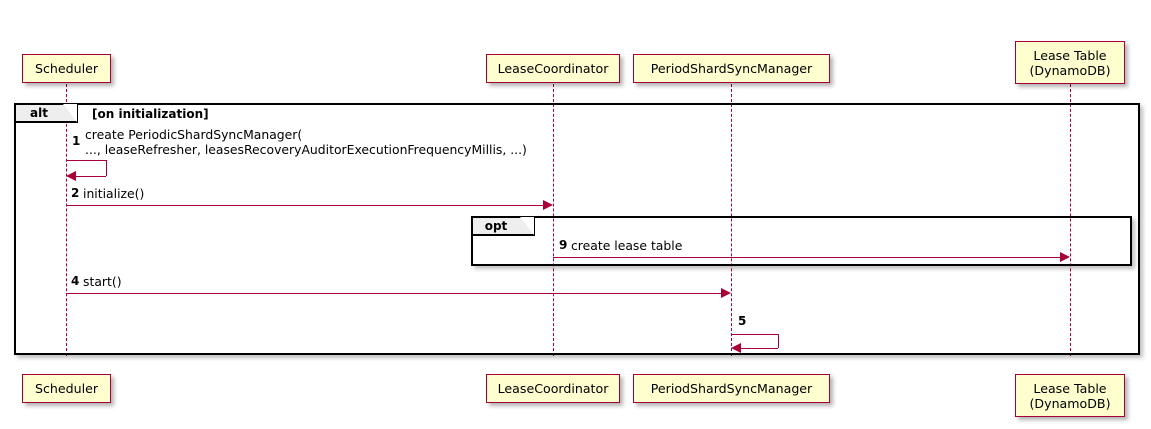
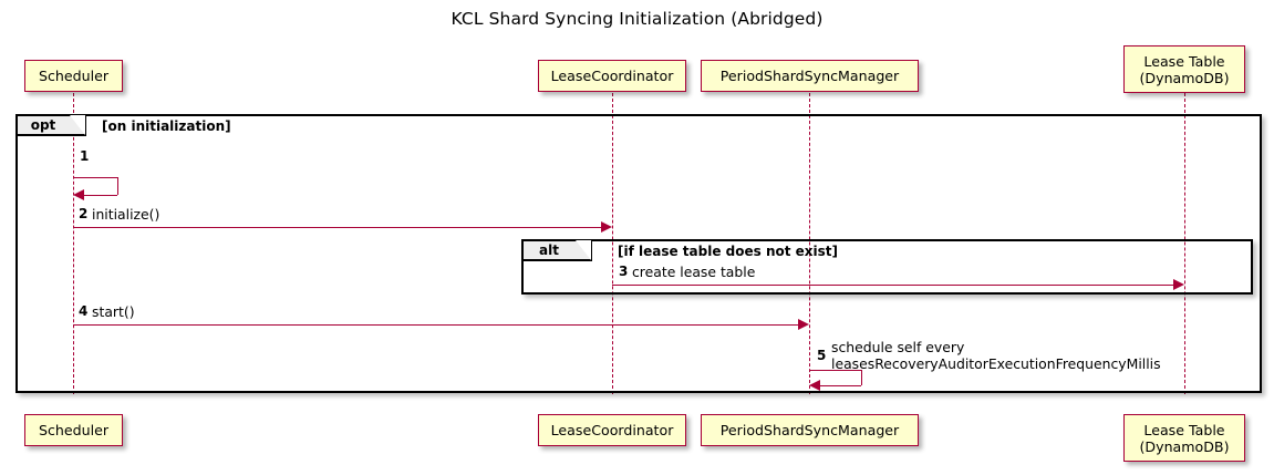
+ KCL Shard Syncing Initialization (Abridged)
- alt
+ opt
  [on initialization]
- opt
+ alt
+ [if lease table does not exist]
  Scheduler
  LeaseCoordinator
  PeriodShardSyncManager
  Lease Table
  (DynamoDB)
  1
- create PeriodicShardSyncManager(
- ..., leaseRefresher, leasesRecoveryAuditorExecutionFrequencyMillis, ...)
  2
  initialize()
- 9
+ 3
  create lease table
  4
  start()
  5
+ schedule self every
+ leasesRecoveryAuditorExecutionFrequencyMillis
  Scheduler
  LeaseCoordinator
  PeriodShardSyncManager
  Lease Table
  (DynamoDB)
